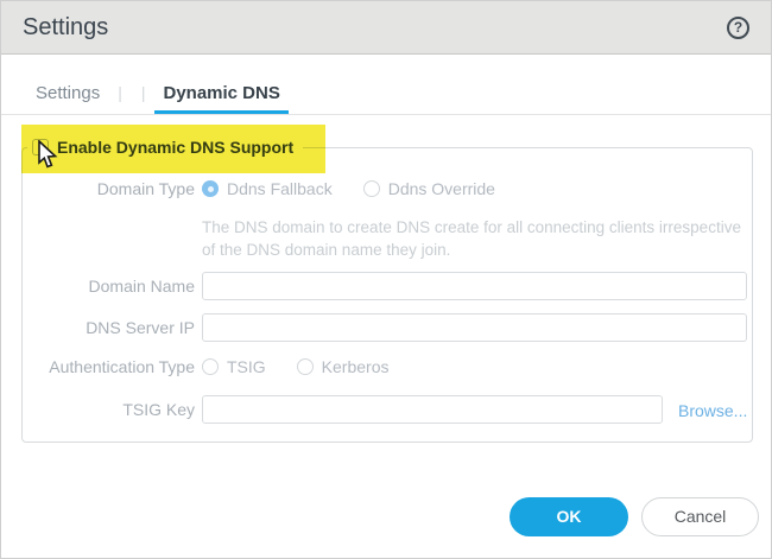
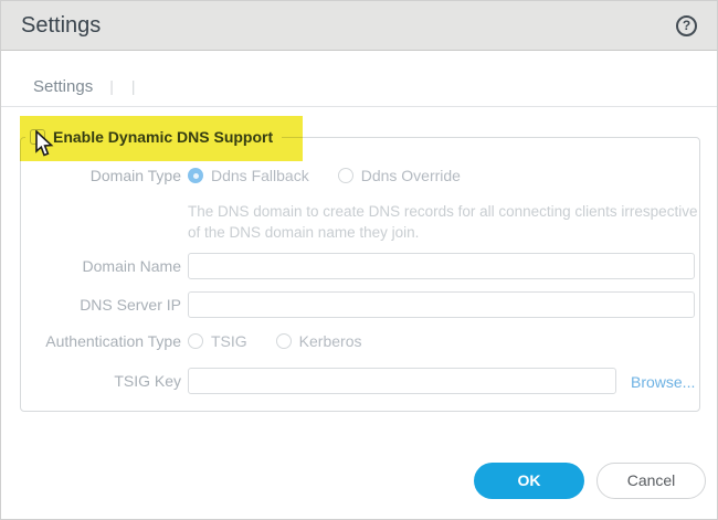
  Settings
  ?
  Settings
  |
  |
- Dynamic DNS
  Domain Type
  Ddns Fallback
  Ddns Override
- The DNS domain to create DNS create for all connecting clients irrespective
+ The DNS domain to create DNS records for all connecting clients irrespective
  of the DNS domain name they join.
  Domain Name
  DNS Server IP
  Authentication Type
  TSIG
  Kerberos
  TSIG Key
  Browse...
  OK
  Cancel
